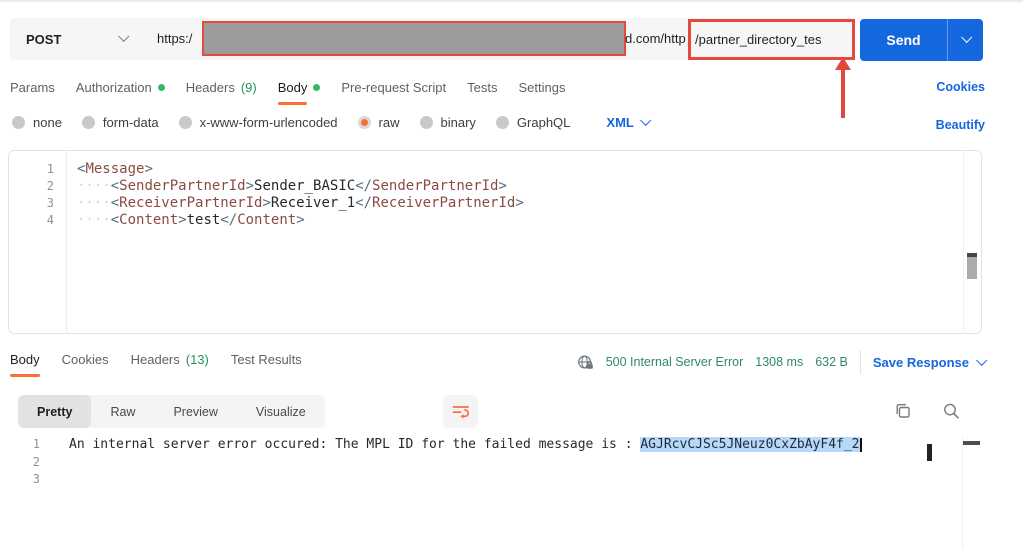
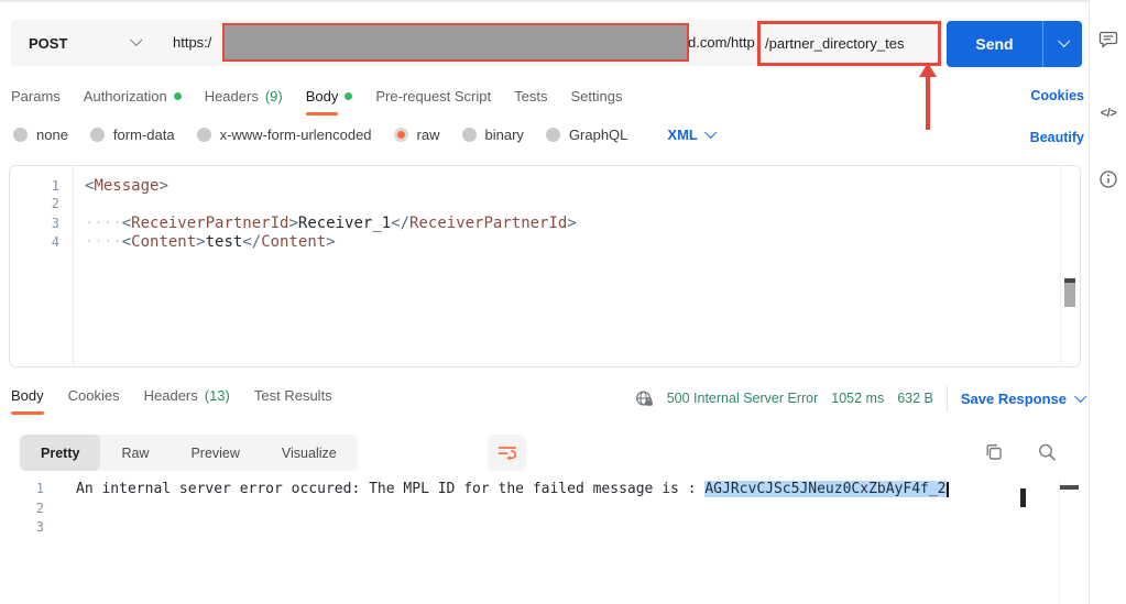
  POST
  https:/
  d.com/http
  /partner_directory_tes
  Send
  Params
  Authorization
  Headers
  (9)
  Body
  Pre-request Script
  Tests
  Settings
  Cookies
  none
  form-data
  x-www-form-urlencoded
  raw
  binary
  GraphQL
  XML
  Beautify
  1
  <Message>
  2
- ····<SenderPartnerId>Sender_BASIC</SenderPartnerId>
  3
  ····<ReceiverPartnerId>Receiver_1</ReceiverPartnerId>
  4
  ····<Content>test</Content>
  Body
  Cookies
  Headers
  (13)
  Test Results
  500 Internal Server Error
- 1308 ms
+ 1052 ms
  632 B
  Save Response
  Pretty
  Raw
  Preview
  Visualize
  1
  An internal server error occured: The MPL ID for the failed message is : AGJRcvCJSc5JNeuz0CxZbAyF4f_2
  2
  3
+ </>
